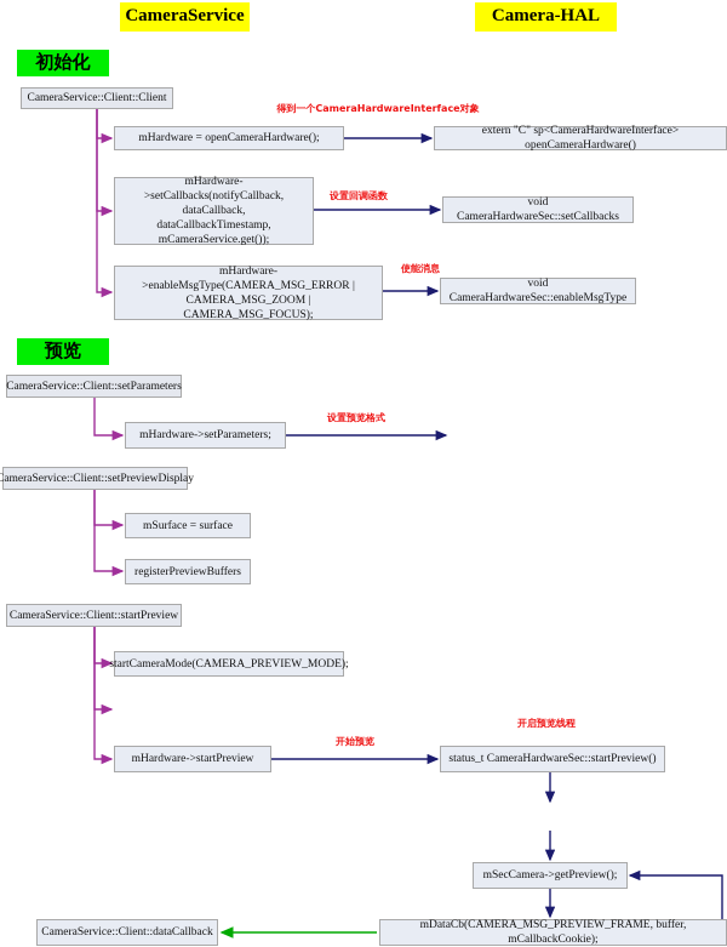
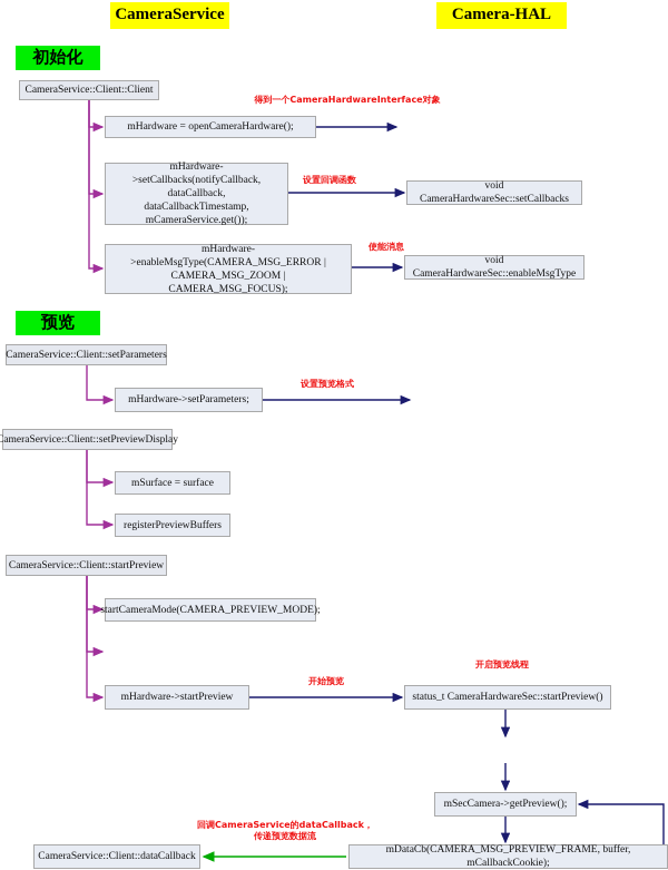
  CameraService
  Camera-HAL
  初始化
  预览
  CameraService::Client::Client
  mHardware = openCameraHardware();
- extern "C" sp<CameraHardwareInterface> openCameraHardware()
  mHardware->setCallbacks(notifyCallback,
  dataCallback,
  dataCallbackTimestamp,
  mCameraService.get());
  void CameraHardwareSec::setCallbacks
  mHardware->enableMsgType(CAMERA_MSG_ERROR |
  CAMERA_MSG_ZOOM |
  CAMERA_MSG_FOCUS);
  void CameraHardwareSec::enableMsgType
  CameraService::Client::setParameters
  mHardware->setParameters;
  CameraService::Client::setPreviewDisplay
  mSurface = surface
  registerPreviewBuffers
  CameraService::Client::startPreview
  startCameraMode(CAMERA_PREVIEW_MODE);
  mHardware->startPreview
  status_t CameraHardwareSec::startPreview()
  mSecCamera->getPreview();
  mDataCb(CAMERA_MSG_PREVIEW_FRAME, buffer, mCallbackCookie);
  CameraService::Client::dataCallback
  得到一个CameraHardwareInterface对象
  设置回调函数
  使能消息
  设置预览格式
  开始预览
  开启预览线程
+ 回调CameraService的dataCallback，
+ 传递预览数据流
